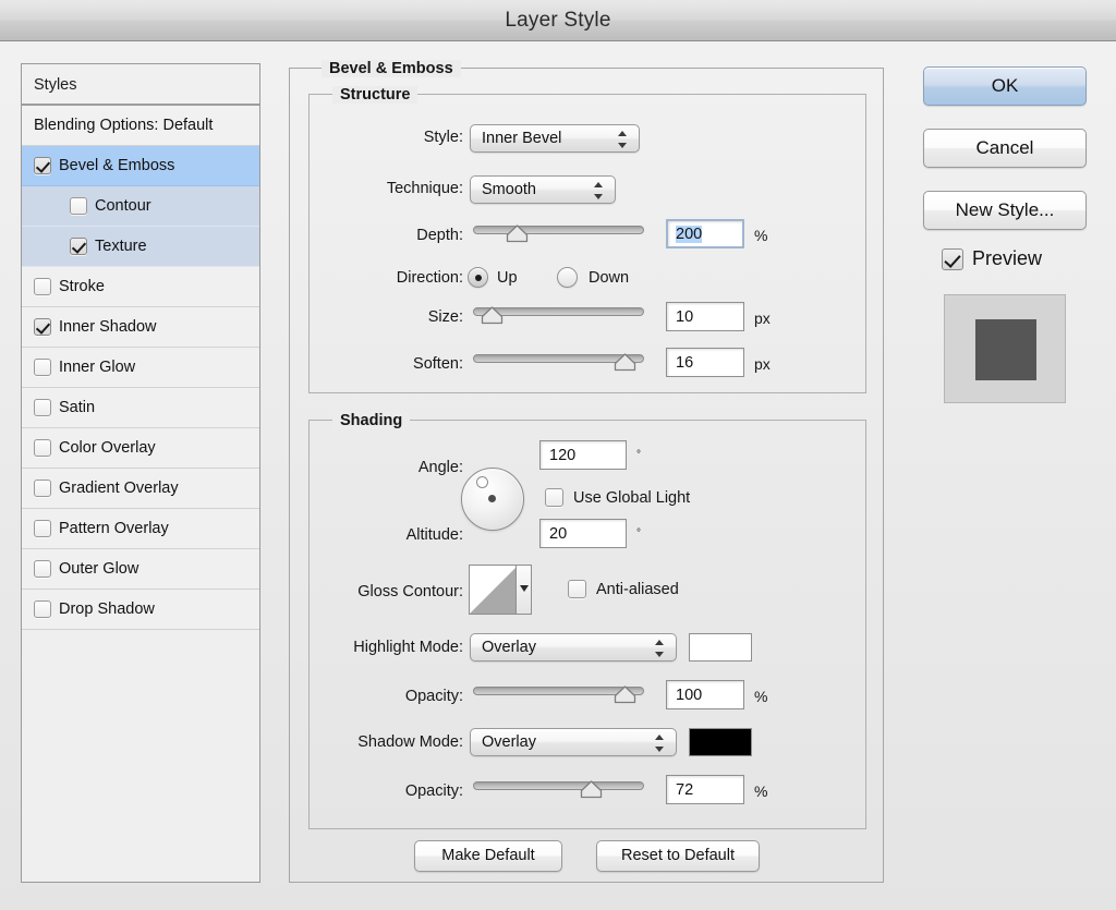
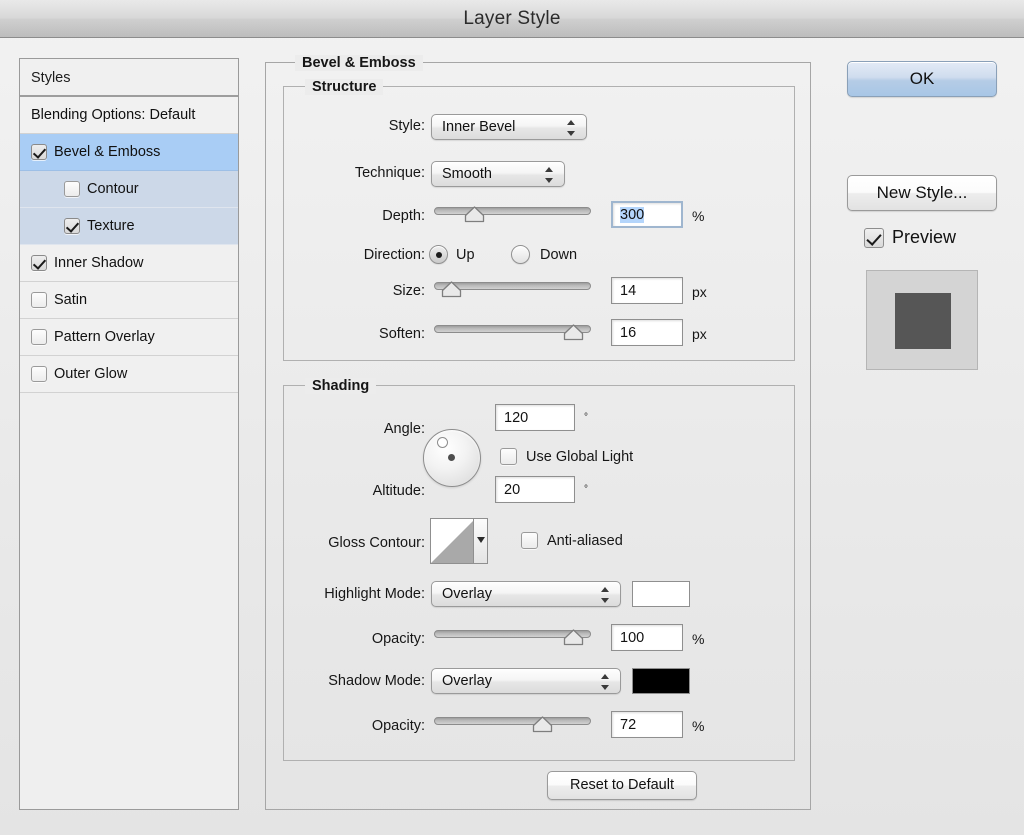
  Layer Style
  Styles
  Blending Options: Default
  Bevel & Emboss
  Contour
  Texture
- Stroke
  Inner Shadow
- Inner Glow
  Satin
- Color Overlay
- Gradient Overlay
  Pattern Overlay
  Outer Glow
- Drop Shadow
  Bevel & Emboss
  Structure
  Style:
  Inner Bevel
  Technique:
  Smooth
  Depth:
- 200
+ 300
  %
  Direction:
  Up
  Down
  Size:
- 10
+ 14
  px
  Soften:
  16
  px
  Shading
  Angle:
  120
  °
  Use Global Light
  Altitude:
  20
  °
  Gloss Contour:
  Anti-aliased
  Highlight Mode:
  Overlay
  Opacity:
  100
  %
  Shadow Mode:
  Overlay
  Opacity:
  72
  %
- Make Default
  Reset to Default
  OK
- Cancel
  New Style...
  Preview
